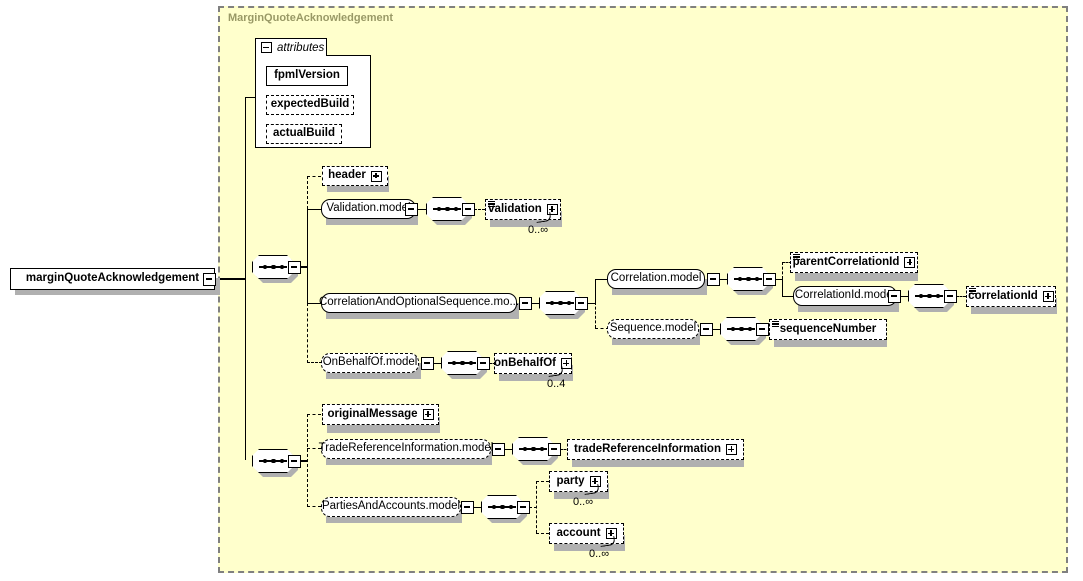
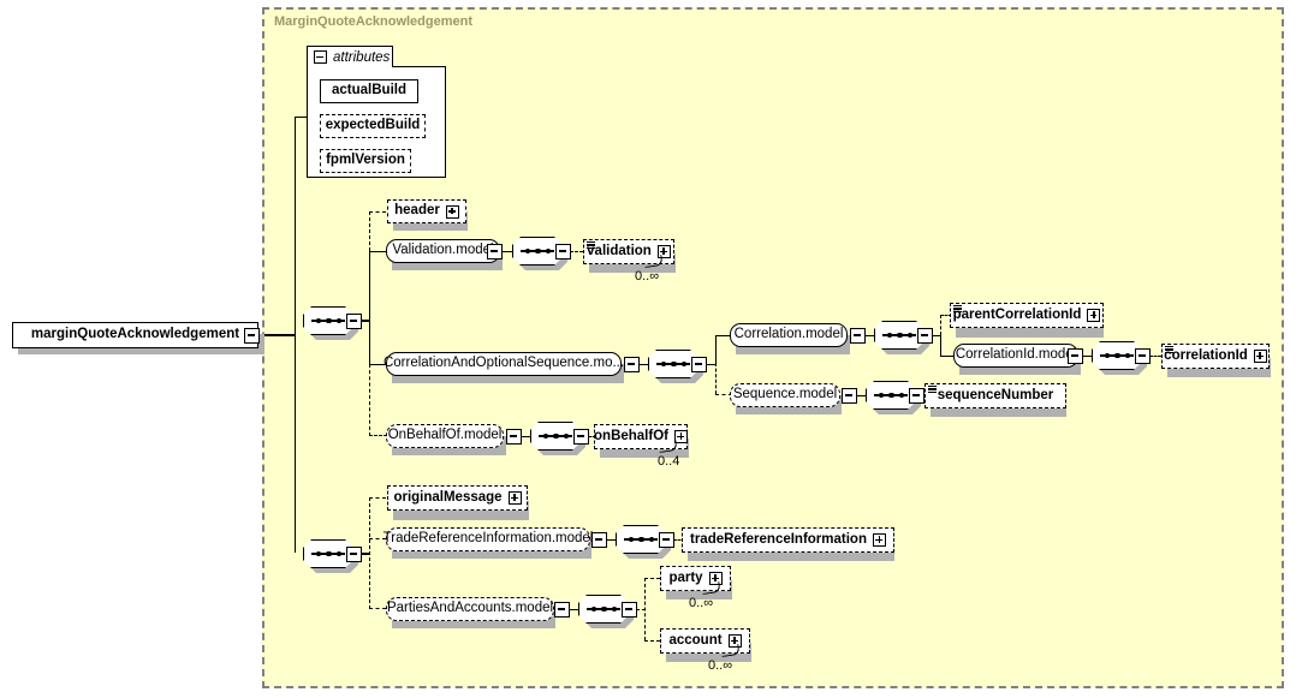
  MarginQuoteAcknowledgement
  marginQuoteAcknowledgement
  attributes
- fpmlVersion
+ actualBuild
  expectedBuild
- actualBuild
+ fpmlVersion
  header
  Validation.mod
  validation
  0..∞
  CorrelationAndOptionalSequence.mo...
  Correlation.model
  parentCorrelationId
  CorrelationId.mod
  correlationId
  Sequence.model
  sequenceNumber
  OnBehalfOf.model
  onBehalfOf
  0..4
  originalMessage
  TradeReferenceInformation.mode
  tradeReferenceInformation
  PartiesAndAccounts.model
  party
  0..∞
  account
  0..∞
